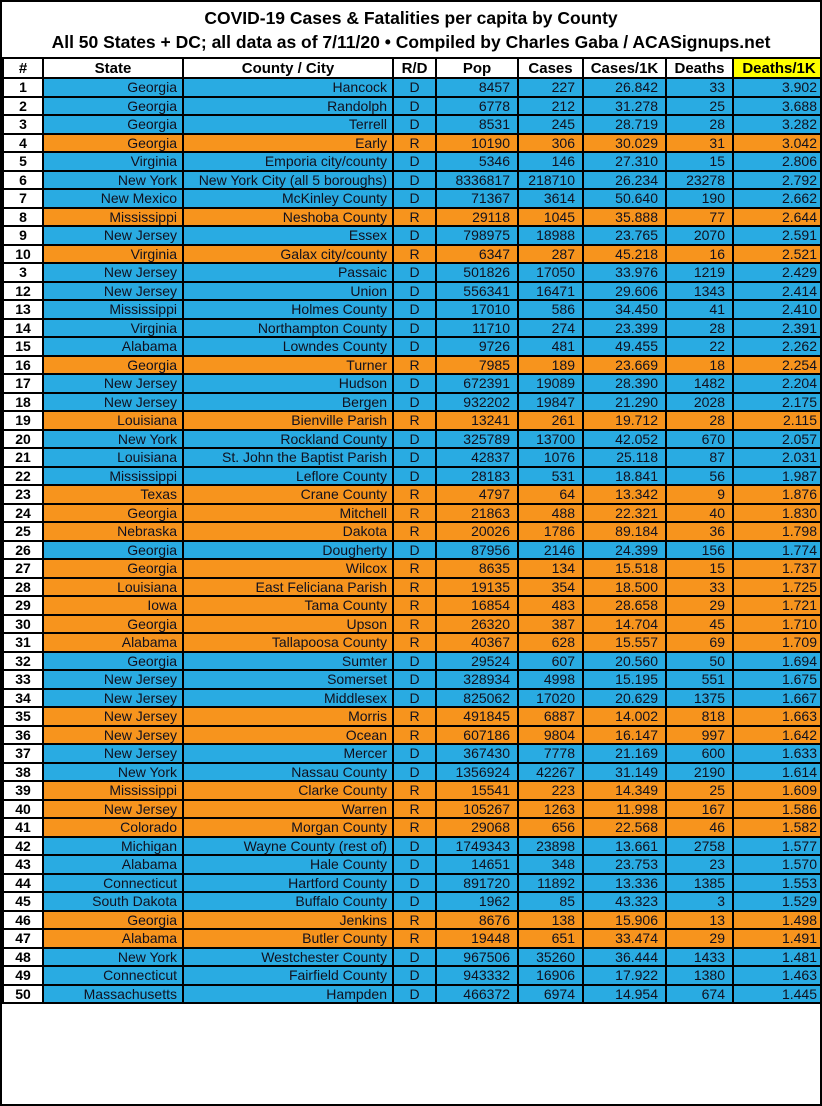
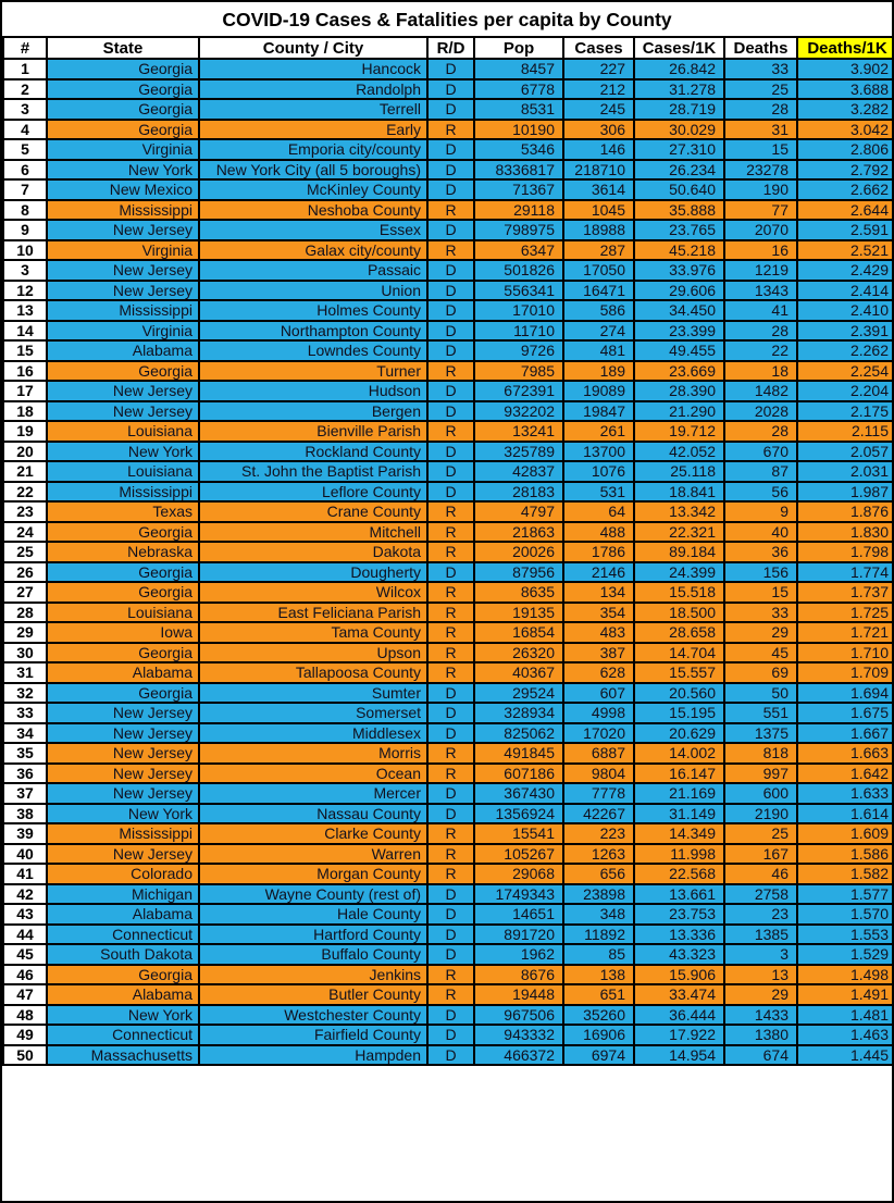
  COVID-19 Cases & Fatalities per capita by County
- All 50 States + DC; all data as of 7/11/20 • Compiled by Charles Gaba / ACASignups.net
  #	State	County / City	R/D	Pop	Cases	Cases/1K	Deaths	Deaths/1K
  1	Georgia	Hancock	D	8457	227	26.842	33	3.902
  2	Georgia	Randolph	D	6778	212	31.278	25	3.688
  3	Georgia	Terrell	D	8531	245	28.719	28	3.282
  4	Georgia	Early	R	10190	306	30.029	31	3.042
  5	Virginia	Emporia city/county	D	5346	146	27.310	15	2.806
  6	New York	New York City (all 5 boroughs)	D	8336817	218710	26.234	23278	2.792
  7	New Mexico	McKinley County	D	71367	3614	50.640	190	2.662
  8	Mississippi	Neshoba County	R	29118	1045	35.888	77	2.644
  9	New Jersey	Essex	D	798975	18988	23.765	2070	2.591
  10	Virginia	Galax city/county	R	6347	287	45.218	16	2.521
  3	New Jersey	Passaic	D	501826	17050	33.976	1219	2.429
  12	New Jersey	Union	D	556341	16471	29.606	1343	2.414
  13	Mississippi	Holmes County	D	17010	586	34.450	41	2.410
  14	Virginia	Northampton County	D	11710	274	23.399	28	2.391
  15	Alabama	Lowndes County	D	9726	481	49.455	22	2.262
  16	Georgia	Turner	R	7985	189	23.669	18	2.254
  17	New Jersey	Hudson	D	672391	19089	28.390	1482	2.204
  18	New Jersey	Bergen	D	932202	19847	21.290	2028	2.175
  19	Louisiana	Bienville Parish	R	13241	261	19.712	28	2.115
  20	New York	Rockland County	D	325789	13700	42.052	670	2.057
  21	Louisiana	St. John the Baptist Parish	D	42837	1076	25.118	87	2.031
  22	Mississippi	Leflore County	D	28183	531	18.841	56	1.987
  23	Texas	Crane County	R	4797	64	13.342	9	1.876
  24	Georgia	Mitchell	R	21863	488	22.321	40	1.830
  25	Nebraska	Dakota	R	20026	1786	89.184	36	1.798
  26	Georgia	Dougherty	D	87956	2146	24.399	156	1.774
  27	Georgia	Wilcox	R	8635	134	15.518	15	1.737
  28	Louisiana	East Feliciana Parish	R	19135	354	18.500	33	1.725
  29	Iowa	Tama County	R	16854	483	28.658	29	1.721
  30	Georgia	Upson	R	26320	387	14.704	45	1.710
  31	Alabama	Tallapoosa County	R	40367	628	15.557	69	1.709
  32	Georgia	Sumter	D	29524	607	20.560	50	1.694
  33	New Jersey	Somerset	D	328934	4998	15.195	551	1.675
  34	New Jersey	Middlesex	D	825062	17020	20.629	1375	1.667
  35	New Jersey	Morris	R	491845	6887	14.002	818	1.663
  36	New Jersey	Ocean	R	607186	9804	16.147	997	1.642
  37	New Jersey	Mercer	D	367430	7778	21.169	600	1.633
  38	New York	Nassau County	D	1356924	42267	31.149	2190	1.614
  39	Mississippi	Clarke County	R	15541	223	14.349	25	1.609
  40	New Jersey	Warren	R	105267	1263	11.998	167	1.586
  41	Colorado	Morgan County	R	29068	656	22.568	46	1.582
  42	Michigan	Wayne County (rest of)	D	1749343	23898	13.661	2758	1.577
  43	Alabama	Hale County	D	14651	348	23.753	23	1.570
  44	Connecticut	Hartford County	D	891720	11892	13.336	1385	1.553
  45	South Dakota	Buffalo County	D	1962	85	43.323	3	1.529
  46	Georgia	Jenkins	R	8676	138	15.906	13	1.498
  47	Alabama	Butler County	R	19448	651	33.474	29	1.491
  48	New York	Westchester County	D	967506	35260	36.444	1433	1.481
  49	Connecticut	Fairfield County	D	943332	16906	17.922	1380	1.463
  50	Massachusetts	Hampden	D	466372	6974	14.954	674	1.445
